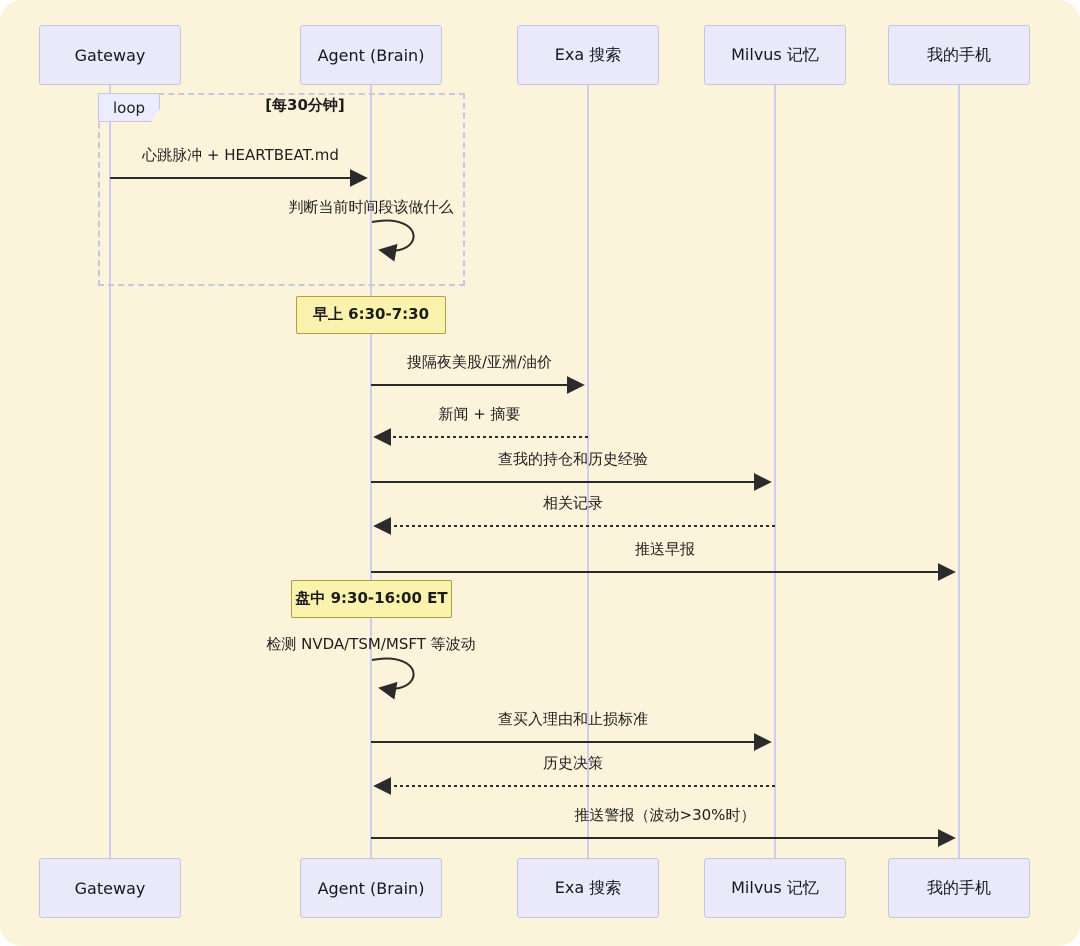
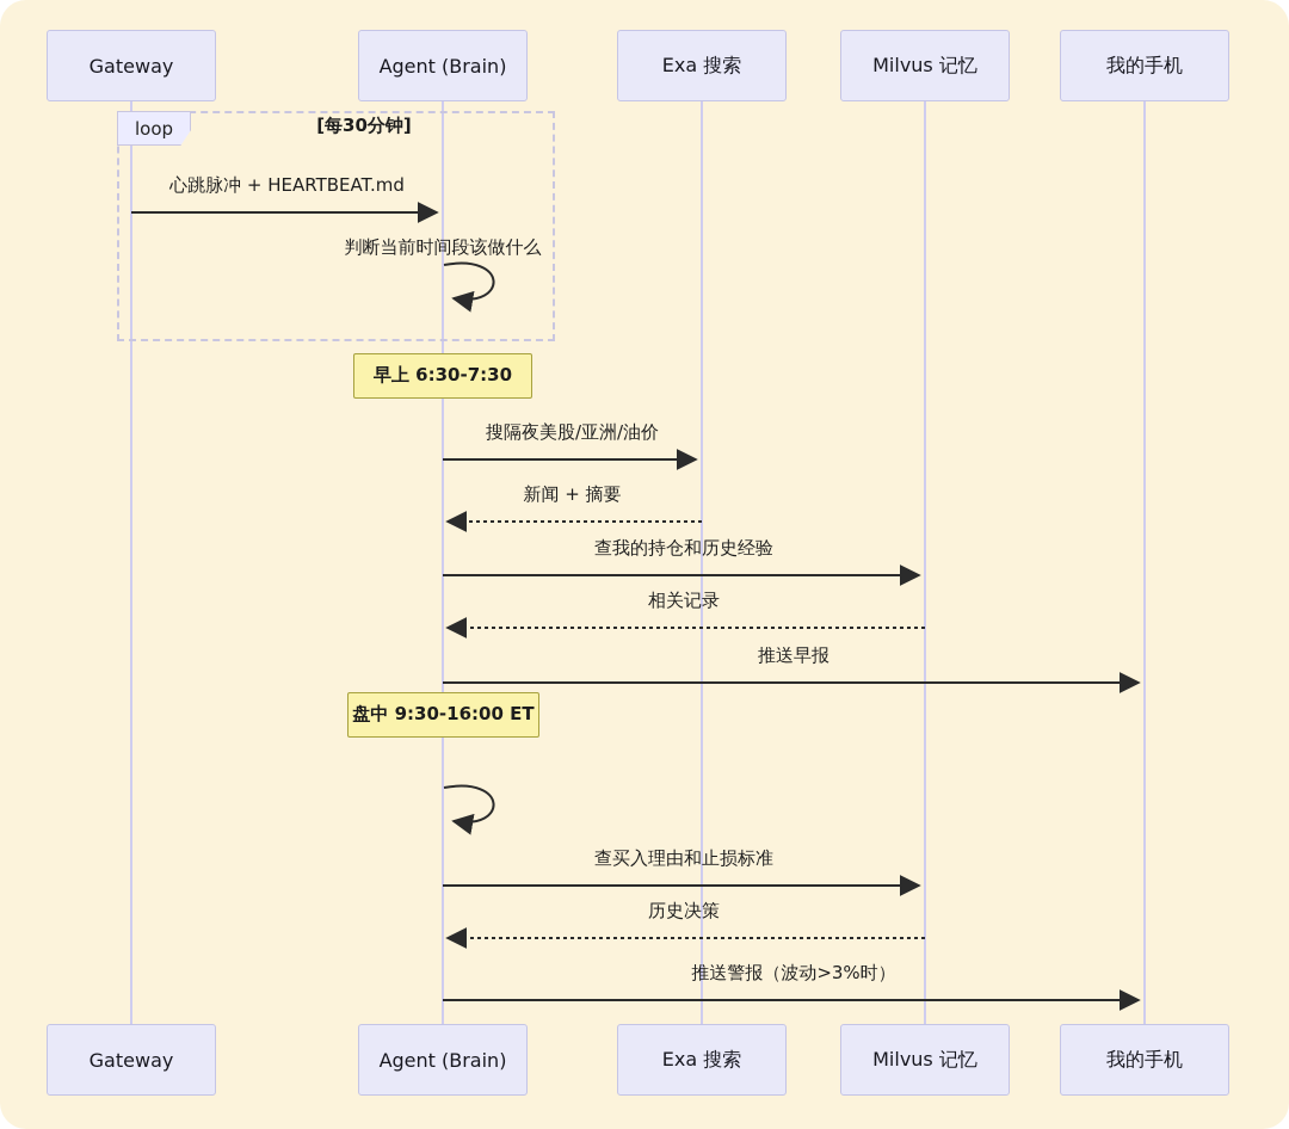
  loop
  [每30分钟]
  心跳脉冲 + HEARTBEAT.md
  判断当前时间段该做什么
  搜隔夜美股/亚洲/油价
  新闻 + 摘要
  查我的持仓和历史经验
  相关记录
  推送早报
- 检测 NVDA/TSM/MSFT 等波动
  查买入理由和止损标准
  历史决策
- 推送警报（波动>30%时）
+ 推送警报（波动>3%时）
  早上 6:30-7:30
  盘中 9:30-16:00 ET
  Gateway
  Agent (Brain)
  Exa 搜索
  Milvus 记忆
  我的手机
  Gateway
  Agent (Brain)
  Exa 搜索
  Milvus 记忆
  我的手机
